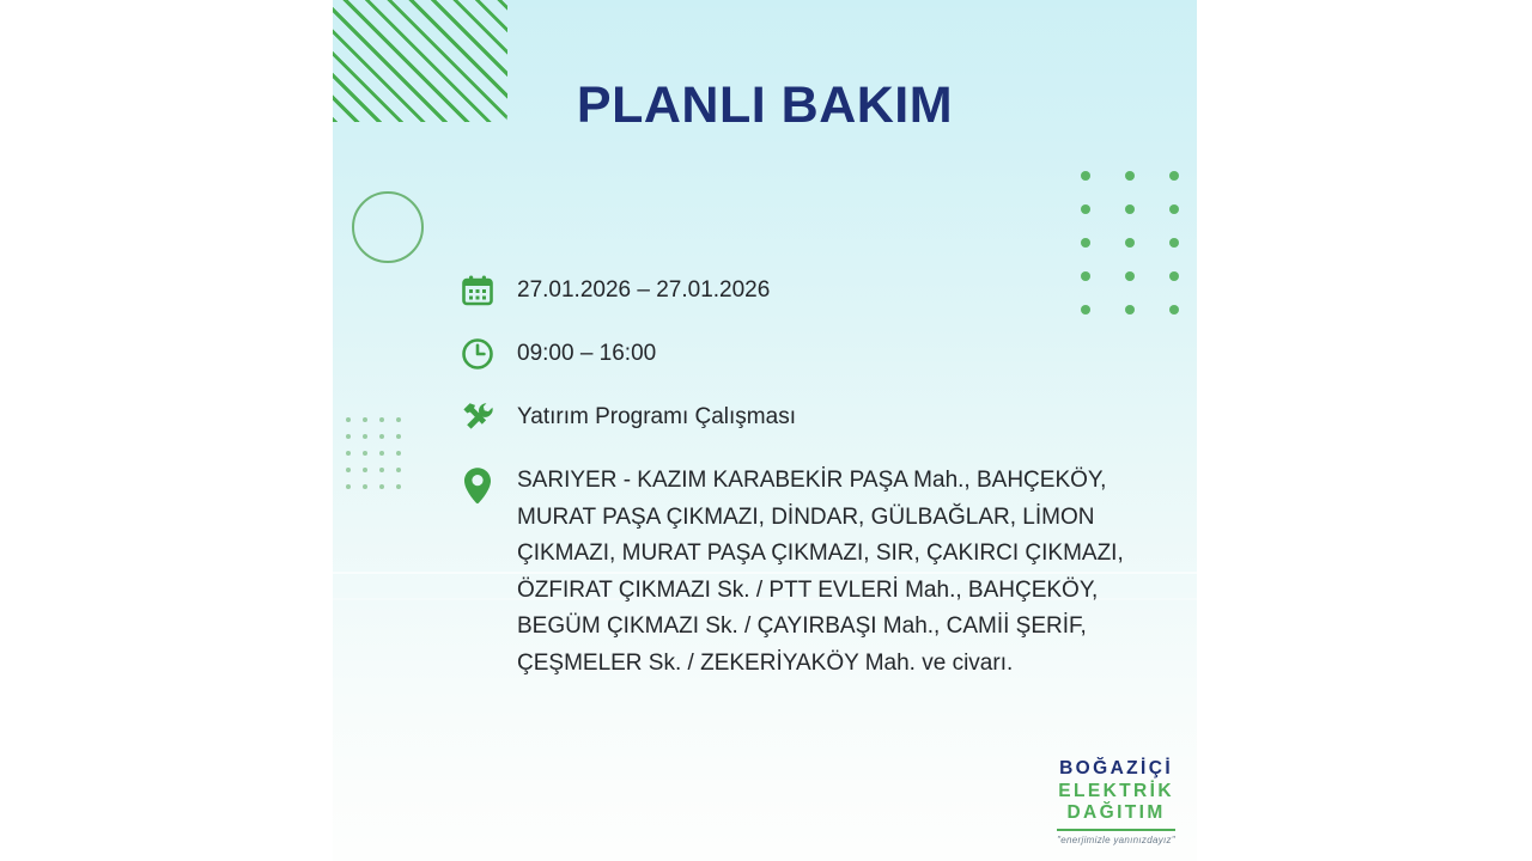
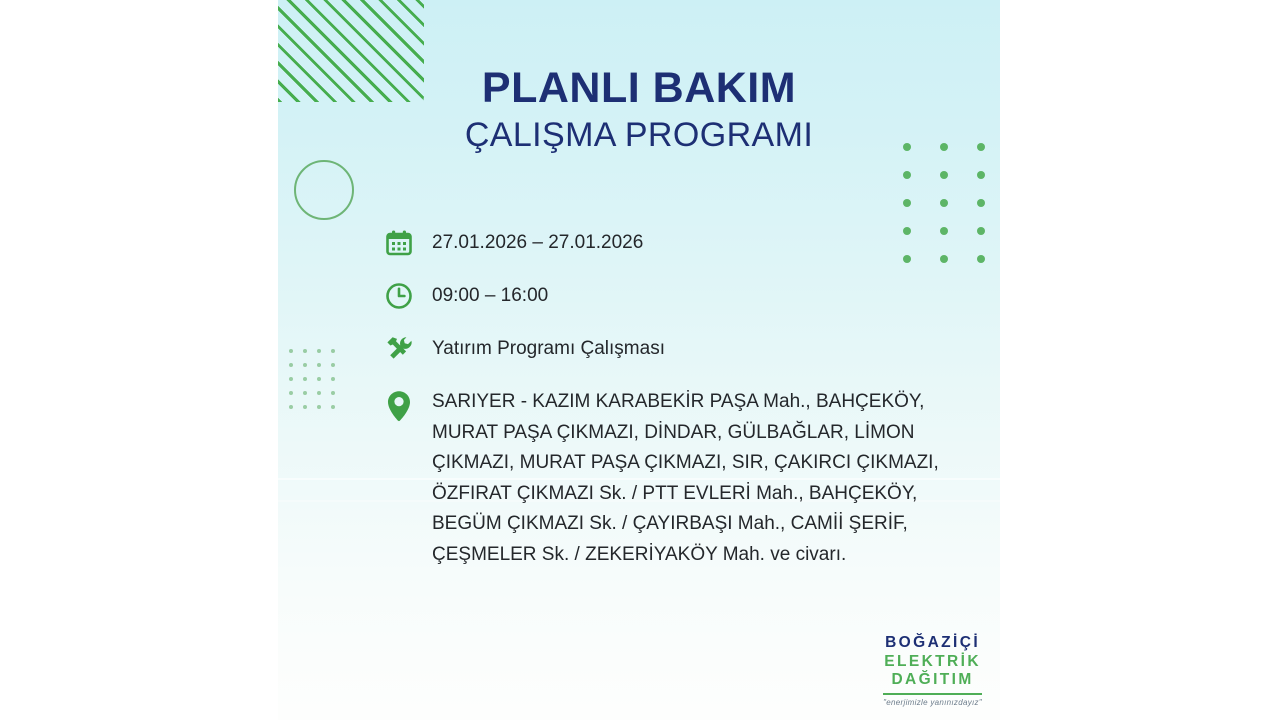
  PLANLI BAKIM
+ ÇALIŞMA PROGRAMI
  27.01.2026 – 27.01.2026
  09:00 – 16:00
  Yatırım Programı Çalışması
  SARIYER - KAZIM KARABEKİR PAŞA Mah., BAHÇEKÖY, MURAT PAŞA ÇIKMAZI, DİNDAR, GÜLBAĞLAR, LİMON ÇIKMAZI, MURAT PAŞA ÇIKMAZI, SIR, ÇAKIRCI ÇIKMAZI, ÖZFIRAT ÇIKMAZI Sk. / PTT EVLERİ Mah., BAHÇEKÖY, BEGÜM ÇIKMAZI Sk. / ÇAYIRBAŞI Mah., CAMİİ ŞERİF, ÇEŞMELER Sk. / ZEKERİYAKÖY Mah. ve civarı.
  BOĞAZİÇİ
  ELEKTRİK
  DAĞITIM
  "enerjimizle yanınızdayız"
